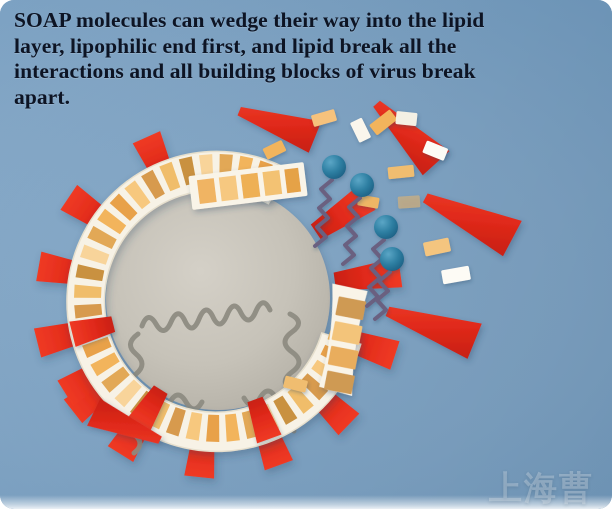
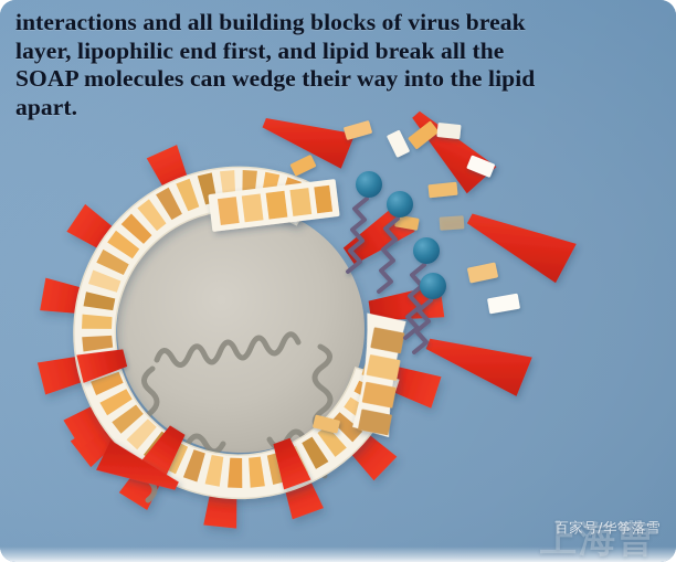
- SOAP molecules can wedge their way into the lipid
+ interactions and all building blocks of virus break
  layer, lipophilic end first, and lipid break all the
- interactions and all building blocks of virus break
+ SOAP molecules can wedge their way into the lipid
  apart.
  上海曹
+ 百家号/华筝落雪
